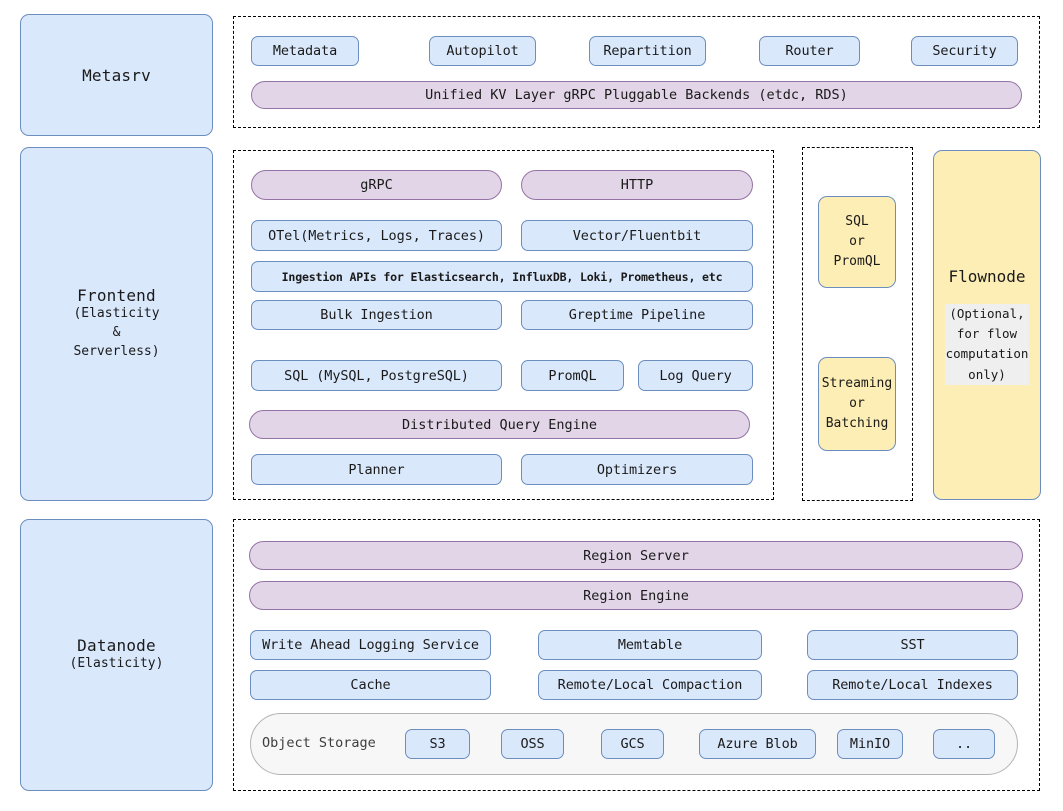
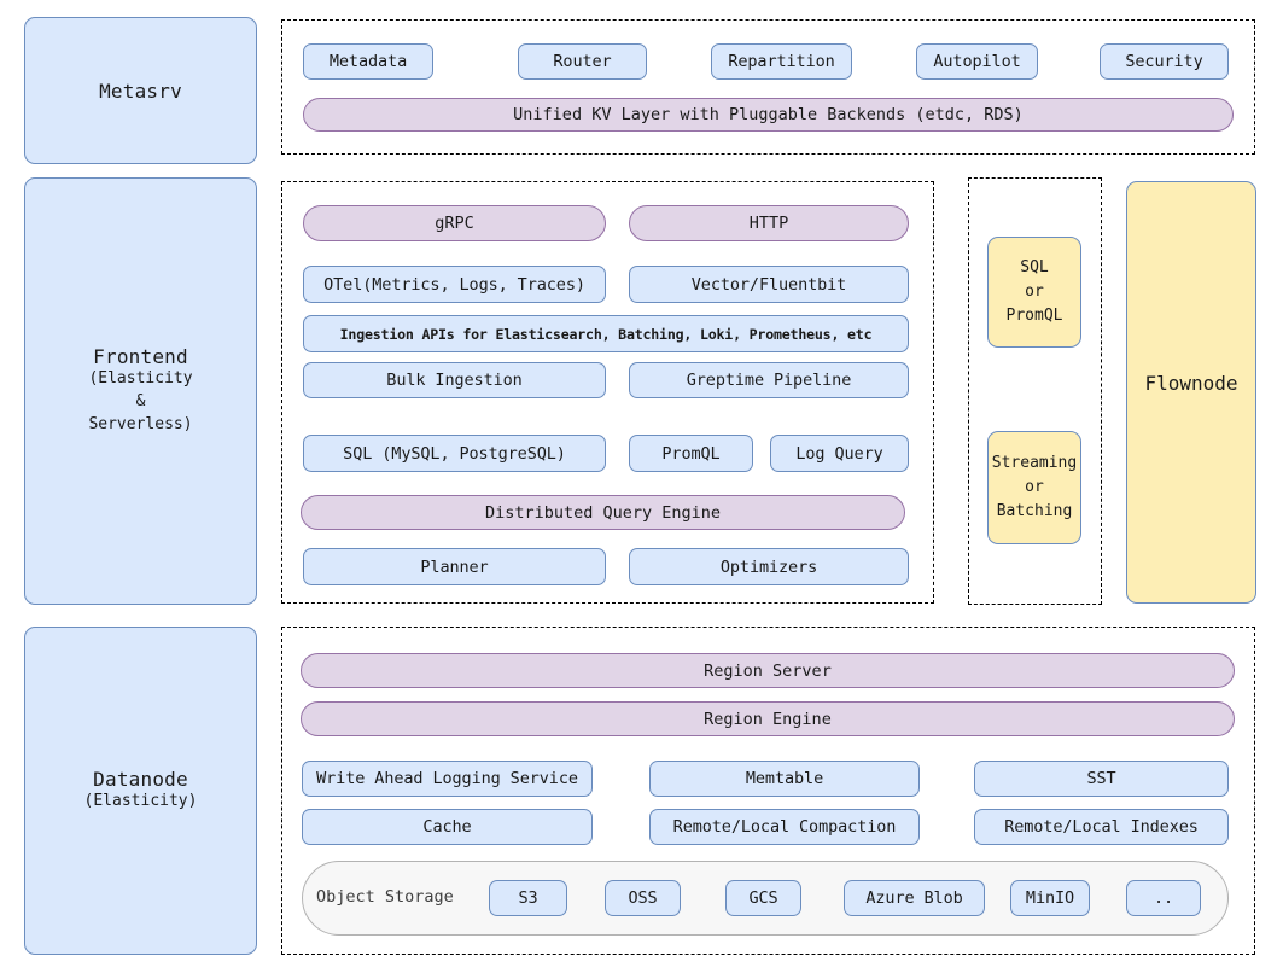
  Metasrv
  Metadata
- Autopilot
+ Router
  Repartition
- Router
+ Autopilot
  Security
- Unified KV Layer gRPC Pluggable Backends (etdc, RDS)
+ Unified KV Layer with Pluggable Backends (etdc, RDS)
  Frontend
  (Elasticity
  &
  Serverless)
  gRPC
  HTTP
  OTel(Metrics, Logs, Traces)
  Vector/Fluentbit
- Ingestion APIs for Elasticsearch, InfluxDB, Loki, Prometheus, etc
+ Ingestion APIs for Elasticsearch, Batching, Loki, Prometheus, etc
  Bulk Ingestion
  Greptime Pipeline
  SQL (MySQL, PostgreSQL)
  PromQL
  Log Query
  Distributed Query Engine
  Planner
  Optimizers
  SQL
  or
  PromQL
  Streaming
  or
  Batching
  Flownode
- (Optional,
- for flow
- computation
- only)
  Datanode
  (Elasticity)
  Region Server
  Region Engine
  Write Ahead Logging Service
  Memtable
  SST
  Cache
  Remote/Local Compaction
  Remote/Local Indexes
  Object Storage
  S3
  OSS
  GCS
  Azure Blob
  MinIO
  ..
